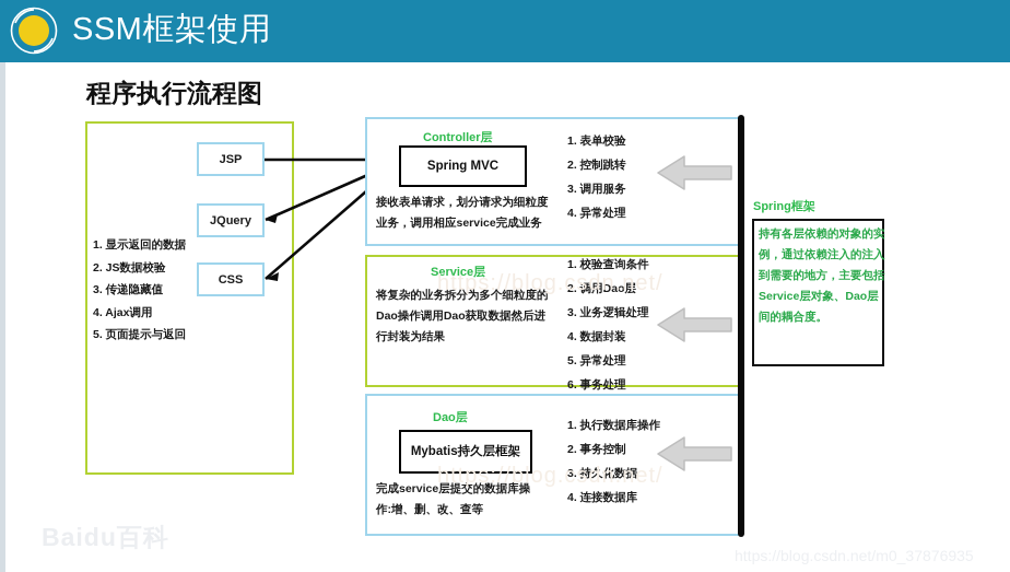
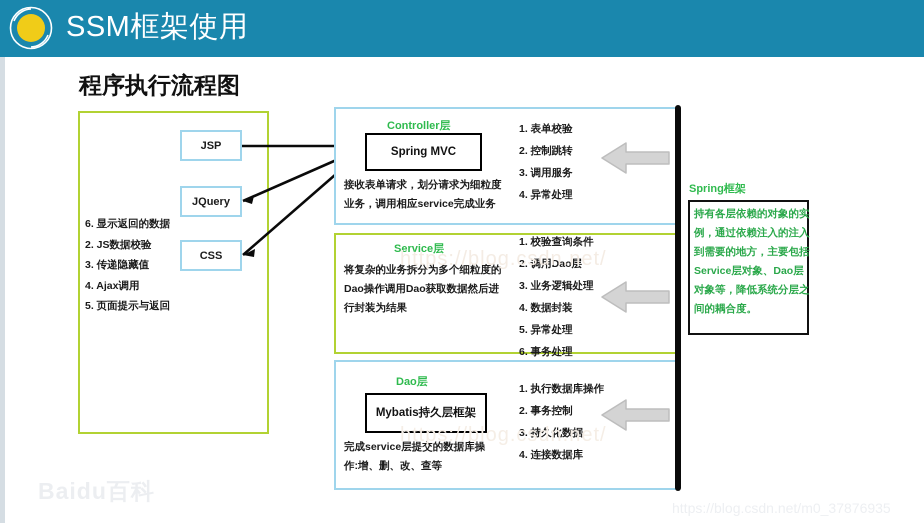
  SSM框架使用
  程序执行流程图
- 1. 显示返回的数据
+ 6. 显示返回的数据
  2. JS数据校验
  3. 传递隐藏值
  4. Ajax调用
  5. 页面提示与返回
  JSP
  JQuery
  CSS
  Controller层
  Spring MVC
  接收表单请求，划分请求为细粒度
  业务，调用相应service完成业务
  1. 表单校验
  2. 控制跳转
  3. 调用服务
  4. 异常处理
  Service层
  将复杂的业务拆分为多个细粒度的
  Dao操作调用Dao获取数据然后进
  行封装为结果
  1. 校验查询条件
  2. 调用Dao层
  3. 业务逻辑处理
  4. 数据封装
  5. 异常处理
  6. 事务处理
  Dao层
  Mybatis持久层框架
  完成service层提交的数据库操
  作:增、删、改、查等
  1. 执行数据库操作
  2. 事务控制
  3. 持久化数据
  4. 连接数据库
  Spring框架
  持有各层依赖的对象的实
  例，通过依赖注入的注入
  到需要的地方，主要包括
  Service层对象、Dao层
+ 对象等，降低系统分层之
  间的耦合度。
  https://blog.csdn.net/
  https://blog.csdn.net/
